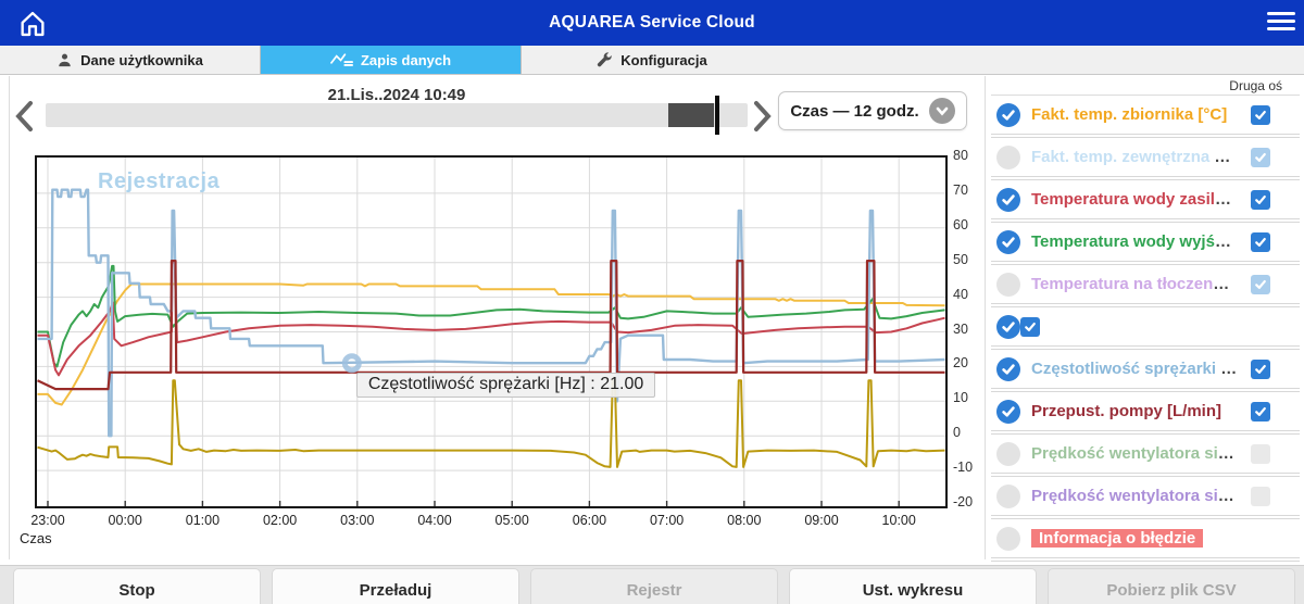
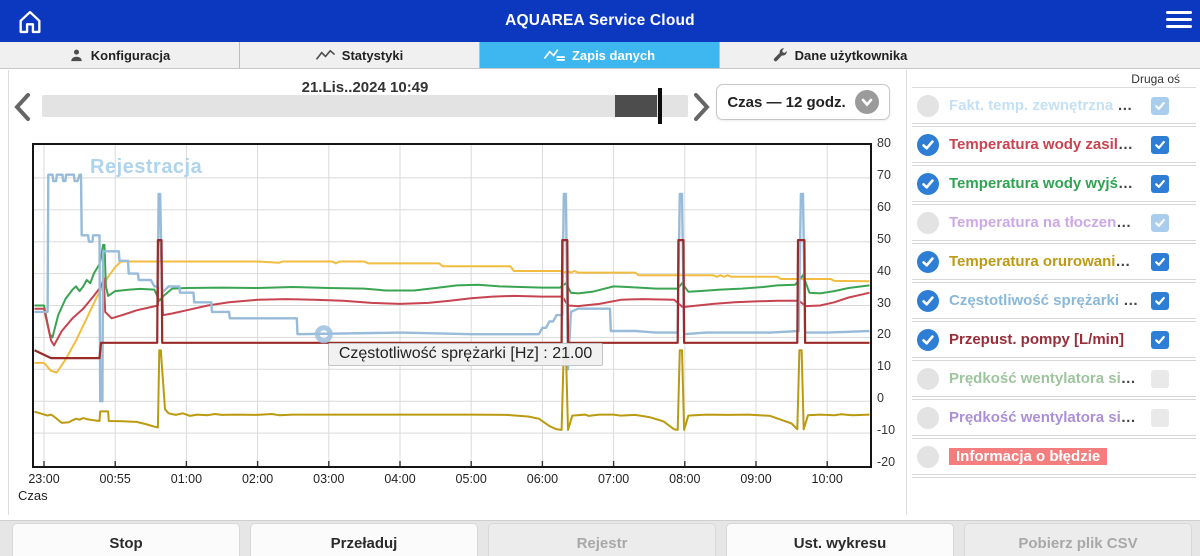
  AQUAREA Service Cloud
- Dane użytkownika
+ Konfiguracja
+ Statystyki
  Zapis danych
- Konfiguracja
+ Dane użytkownika
  21.Lis..2024 10:49
  Czas — 12 godz.
  Druga oś
- Fakt. temp. zbiornika [°C]
  Fakt. temp. zewnętrzna …
  Temperatura wody zasil…
  Temperatura wody wyjś…
  Temperatura na tłoczen…
+ Temperatura orurowani…
  Częstotliwość sprężarki …
  Przepust. pompy [L/min]
  Prędkość wentylatora si…
  Prędkość wentylatora si…
  Informacja o błędzie
  Rejestracja
  Częstotliwość sprężarki [Hz] : 21.00
  80
  70
  60
  50
  40
  30
  20
  10
  0
  -10
  -20
  23:00
- 00:00
+ 00:55
  01:00
  02:00
  03:00
  04:00
  05:00
  06:00
  07:00
  08:00
  09:00
  10:00
  Czas
  Stop
  Przeładuj
  Rejestr
  Ust. wykresu
  Pobierz plik CSV
